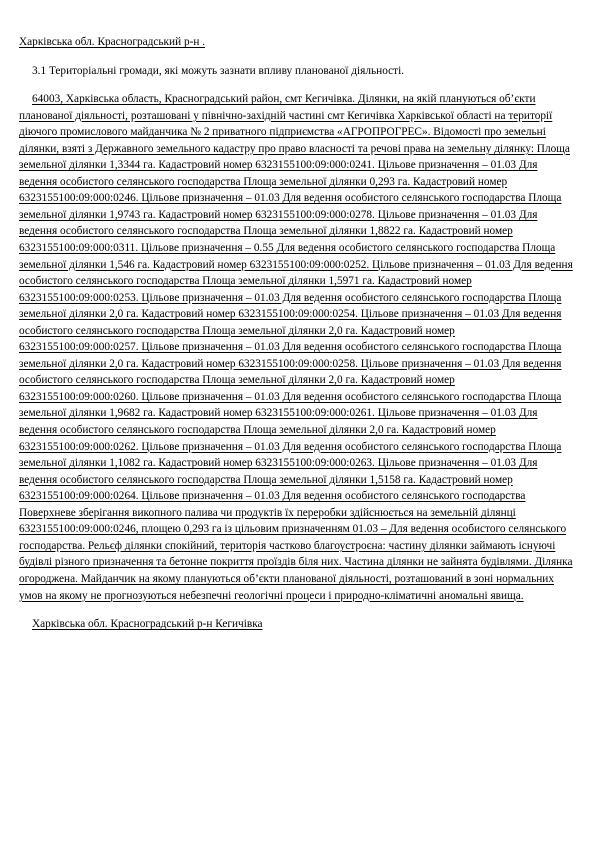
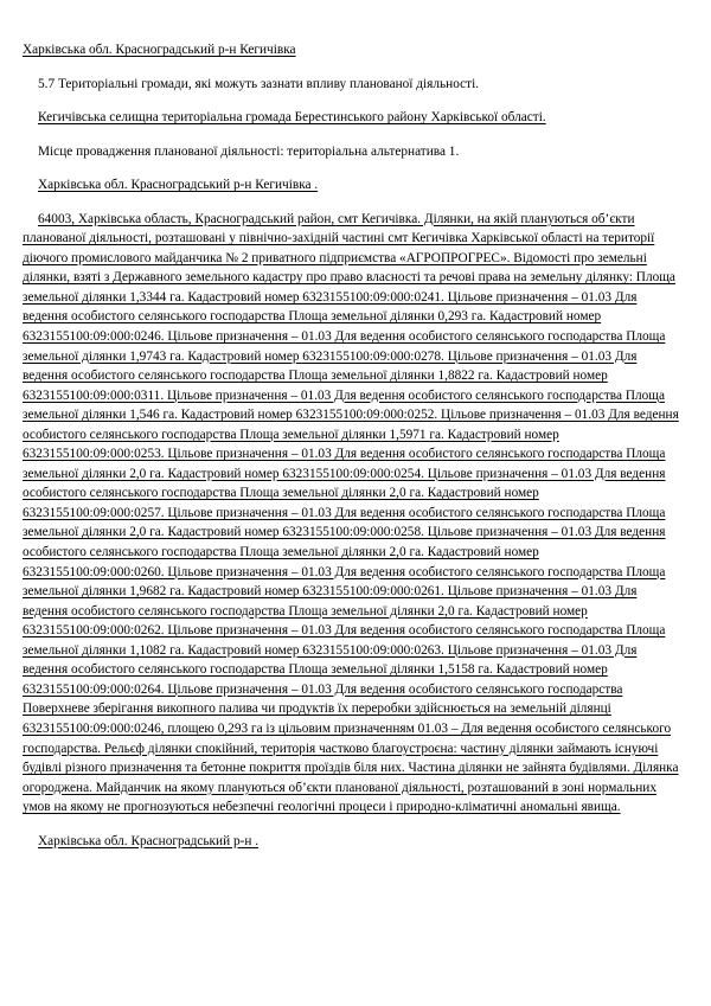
- Харківська обл. Красноградський р-н .
+ Харківська обл. Красноградський р-н Кегичівка
- 3.1 Територіальні громади, які можуть зазнати впливу планованої діяльності.
+ 5.7 Територіальні громади, які можуть зазнати впливу планованої діяльності.
+ Кегичівська селищна територіальна громада Берестинського району Харківської області.
+ Місце провадження планованої діяльності: територіальна альтернатива 1.
+ Харківська обл. Красноградський р-н Кегичівка .
- 64003, Харківська область, Красноградський район, смт Кегичівка. Ділянки, на якій плануються об’єкти планованої діяльності, розташовані у північно-західній частині смт Кегичівка Харківської області на території діючого промислового майданчика № 2 приватного підприємства «АГРОПРОГРЕС». Відомості про земельні ділянки, взяті з Державного земельного кадастру про право власності та речові права на земельну ділянку: Площа земельної ділянки 1,3344 га. Кадастровий номер 6323155100:09:000:0241. Цільове призначення – 01.03 Для ведення особистого селянського господарства Площа земельної ділянки 0,293 га. Кадастровий номер 6323155100:09:000:0246. Цільове призначення – 01.03 Для ведення особистого селянського господарства Площа земельної ділянки 1,9743 га. Кадастровий номер 6323155100:09:000:0278. Цільове призначення – 01.03 Для ведення особистого селянського господарства Площа земельної ділянки 1,8822 га. Кадастровий номер 6323155100:09:000:0311. Цільове призначення – 0.55 Для ведення особистого селянського господарства Площа земельної ділянки 1,546 га. Кадастровий номер 6323155100:09:000:0252. Цільове призначення – 01.03 Для ведення особистого селянського господарства Площа земельної ділянки 1,5971 га. Кадастровий номер 6323155100:09:000:0253. Цільове призначення – 01.03 Для ведення особистого селянського господарства Площа земельної ділянки 2,0 га. Кадастровий номер 6323155100:09:000:0254. Цільове призначення – 01.03 Для ведення особистого селянського господарства Площа земельної ділянки 2,0 га. Кадастровий номер 6323155100:09:000:0257. Цільове призначення – 01.03 Для ведення особистого селянського господарства Площа земельної ділянки 2,0 га. Кадастровий номер 6323155100:09:000:0258. Цільове призначення – 01.03 Для ведення особистого селянського господарства Площа земельної ділянки 2,0 га. Кадастровий номер 6323155100:09:000:0260. Цільове призначення – 01.03 Для ведення особистого селянського господарства Площа земельної ділянки 1,9682 га. Кадастровий номер 6323155100:09:000:0261. Цільове призначення – 01.03 Для ведення особистого селянського господарства Площа земельної ділянки 2,0 га. Кадастровий номер 6323155100:09:000:0262. Цільове призначення – 01.03 Для ведення особистого селянського господарства Площа земельної ділянки 1,1082 га. Кадастровий номер 6323155100:09:000:0263. Цільове призначення – 01.03 Для ведення особистого селянського господарства Площа земельної ділянки 1,5158 га. Кадастровий номер 6323155100:09:000:0264. Цільове призначення – 01.03 Для ведення особистого селянського господарства Поверхневе зберігання викопного палива чи продуктів їх переробки здійснюється на земельній ділянці 6323155100:09:000:0246, площею 0,293 га із цільовим призначенням 01.03 – Для ведення особистого селянського господарства. Рельєф ділянки спокійний, територія частково благоустроєна: частину ділянки займають існуючі будівлі різного призначення та бетонне покриття проїздів біля них. Частина ділянки не зайнята будівлями. Ділянка огороджена. Майданчик на якому плануються об’єкти планованої діяльності, розташований в зоні нормальних умов на якому не прогнозуються небезпечні геологічні процеси і природно-кліматичні аномальні явища.
+ 64003, Харківська область, Красноградський район, смт Кегичівка. Ділянки, на якій плануються об’єкти планованої діяльності, розташовані у північно-західній частині смт Кегичівка Харківської області на території діючого промислового майданчика № 2 приватного підприємства «АГРОПРОГРЕС». Відомості про земельні ділянки, взяті з Державного земельного кадастру про право власності та речові права на земельну ділянку: Площа земельної ділянки 1,3344 га. Кадастровий номер 6323155100:09:000:0241. Цільове призначення – 01.03 Для ведення особистого селянського господарства Площа земельної ділянки 0,293 га. Кадастровий номер 6323155100:09:000:0246. Цільове призначення – 01.03 Для ведення особистого селянського господарства Площа земельної ділянки 1,9743 га. Кадастровий номер 6323155100:09:000:0278. Цільове призначення – 01.03 Для ведення особистого селянського господарства Площа земельної ділянки 1,8822 га. Кадастровий номер 6323155100:09:000:0311. Цільове призначення – 01.03 Для ведення особистого селянського господарства Площа земельної ділянки 1,546 га. Кадастровий номер 6323155100:09:000:0252. Цільове призначення – 01.03 Для ведення особистого селянського господарства Площа земельної ділянки 1,5971 га. Кадастровий номер 6323155100:09:000:0253. Цільове призначення – 01.03 Для ведення особистого селянського господарства Площа земельної ділянки 2,0 га. Кадастровий номер 6323155100:09:000:0254. Цільове призначення – 01.03 Для ведення особистого селянського господарства Площа земельної ділянки 2,0 га. Кадастровий номер 6323155100:09:000:0257. Цільове призначення – 01.03 Для ведення особистого селянського господарства Площа земельної ділянки 2,0 га. Кадастровий номер 6323155100:09:000:0258. Цільове призначення – 01.03 Для ведення особистого селянського господарства Площа земельної ділянки 2,0 га. Кадастровий номер 6323155100:09:000:0260. Цільове призначення – 01.03 Для ведення особистого селянського господарства Площа земельної ділянки 1,9682 га. Кадастровий номер 6323155100:09:000:0261. Цільове призначення – 01.03 Для ведення особистого селянського господарства Площа земельної ділянки 2,0 га. Кадастровий номер 6323155100:09:000:0262. Цільове призначення – 01.03 Для ведення особистого селянського господарства Площа земельної ділянки 1,1082 га. Кадастровий номер 6323155100:09:000:0263. Цільове призначення – 01.03 Для ведення особистого селянського господарства Площа земельної ділянки 1,5158 га. Кадастровий номер 6323155100:09:000:0264. Цільове призначення – 01.03 Для ведення особистого селянського господарства Поверхневе зберігання викопного палива чи продуктів їх переробки здійснюється на земельній ділянці 6323155100:09:000:0246, площею 0,293 га із цільовим призначенням 01.03 – Для ведення особистого селянського господарства. Рельєф ділянки спокійний, територія частково благоустроєна: частину ділянки займають існуючі будівлі різного призначення та бетонне покриття проїздів біля них. Частина ділянки не зайнята будівлями. Ділянка огороджена. Майданчик на якому плануються об’єкти планованої діяльності, розташований в зоні нормальних умов на якому не прогнозуються небезпечні геологічні процеси і природно-кліматичні аномальні явища.
- Харківська обл. Красноградський р-н Кегичівка
+ Харківська обл. Красноградський р-н .
